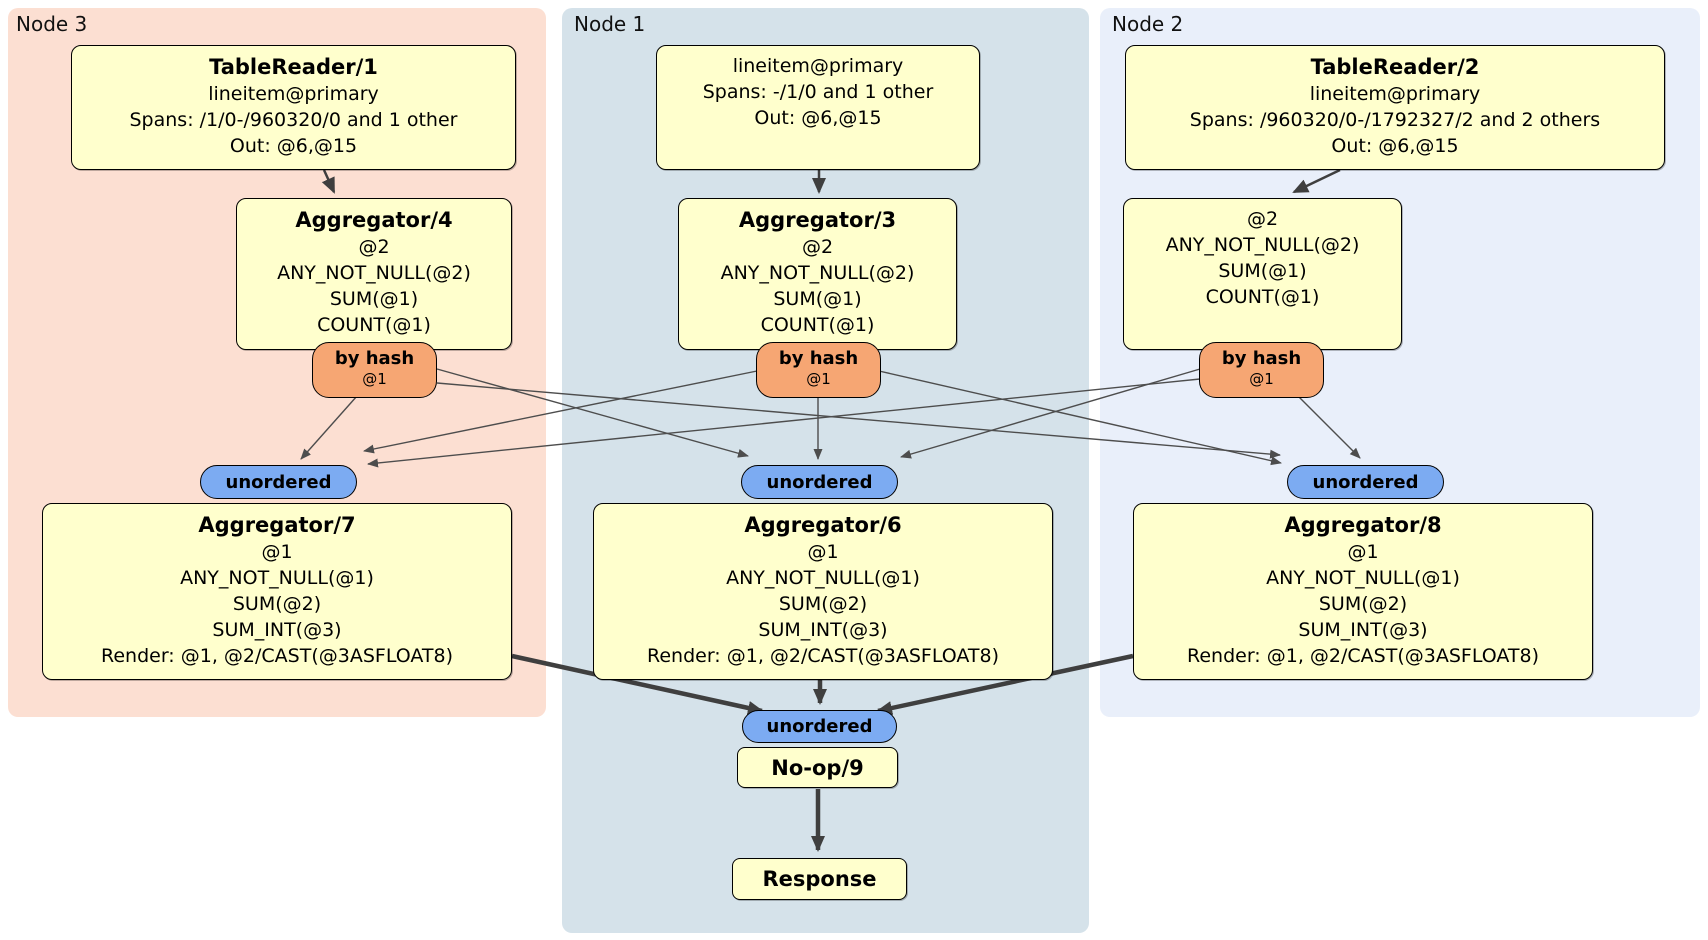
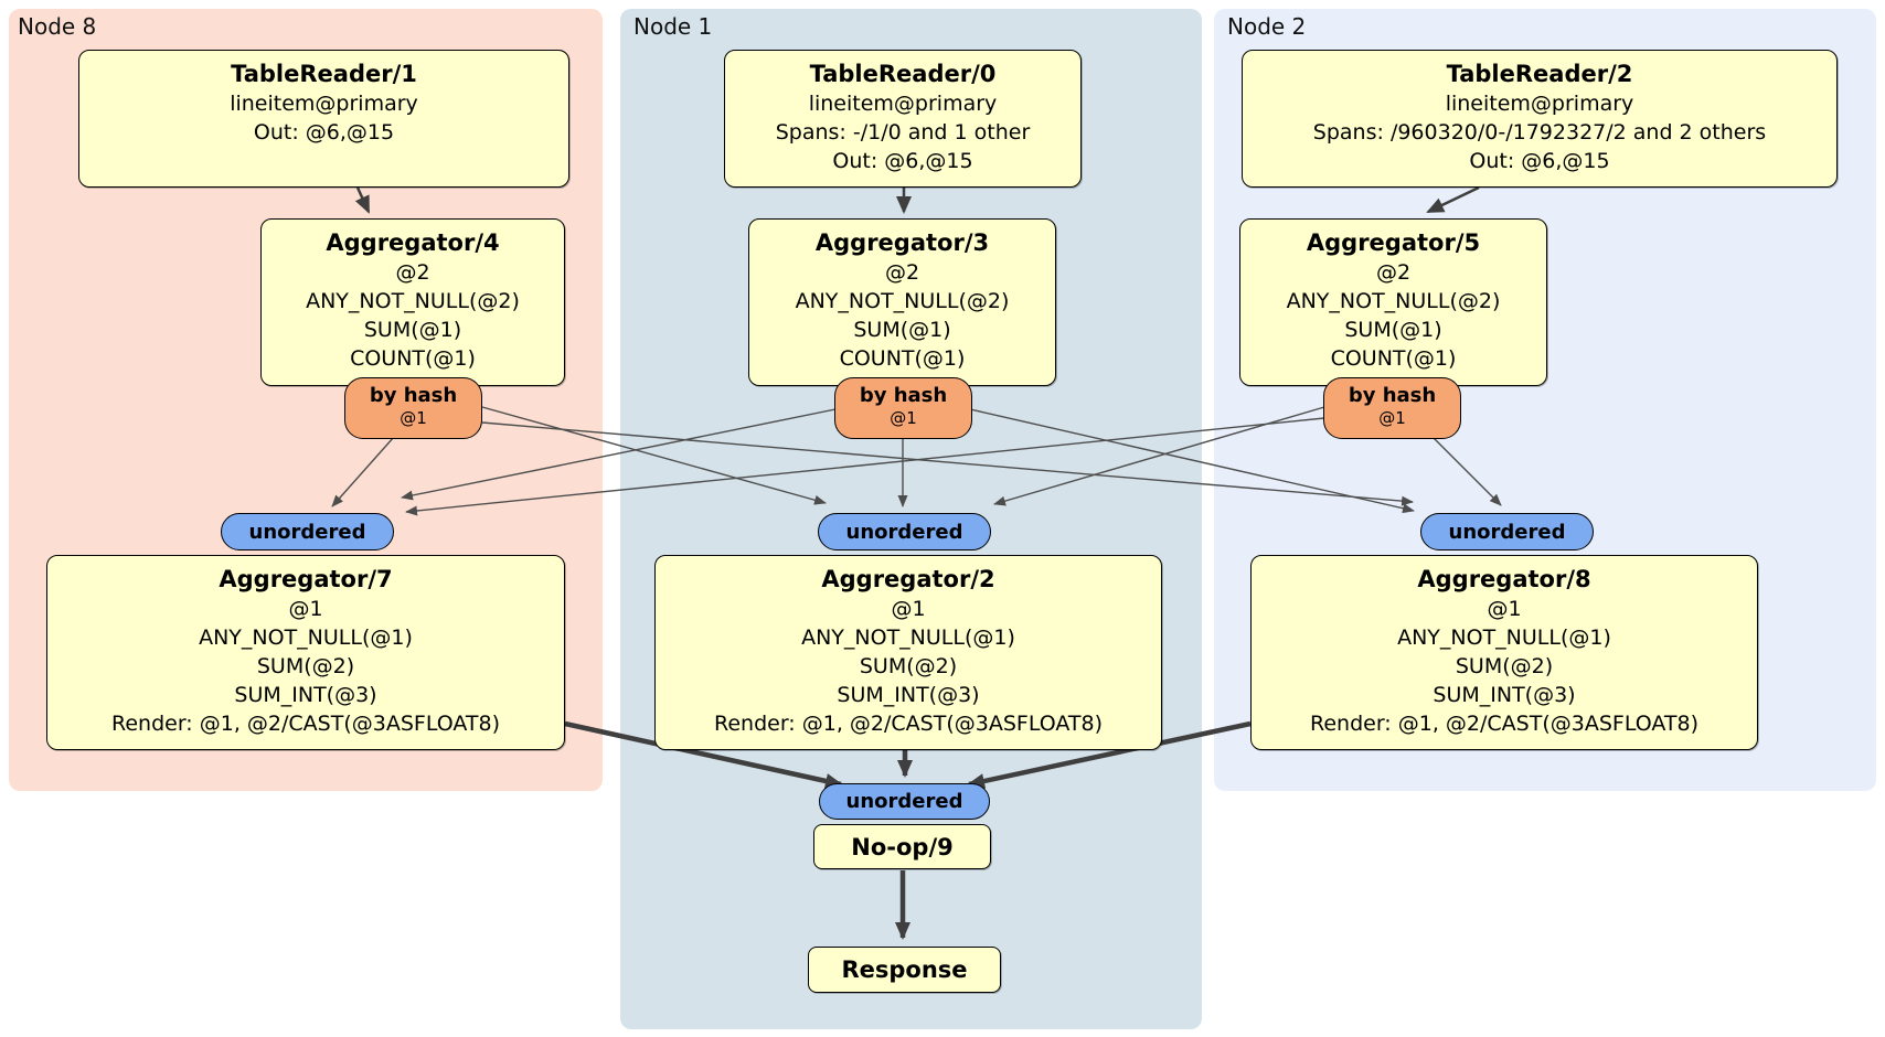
- Node 3
+ Node 8
  Node 1
  Node 2
  TableReader/1
  lineitem@primary
- Spans: /1/0-/960320/0 and 1 other
  Out: @6,@15
+ TableReader/0
  lineitem@primary
  Spans: -/1/0 and 1 other
  Out: @6,@15
  TableReader/2
  lineitem@primary
  Spans: /960320/0-/1792327/2 and 2 others
  Out: @6,@15
  Aggregator/4
  @2
  ANY_NOT_NULL(@2)
  SUM(@1)
  COUNT(@1)
  Aggregator/3
  @2
  ANY_NOT_NULL(@2)
  SUM(@1)
  COUNT(@1)
+ Aggregator/5
  @2
  ANY_NOT_NULL(@2)
  SUM(@1)
  COUNT(@1)
  by hash
  @1
  by hash
  @1
  by hash
  @1
  unordered
  unordered
  unordered
  Aggregator/7
  @1
  ANY_NOT_NULL(@1)
  SUM(@2)
  SUM_INT(@3)
  Render: @1, @2/CAST(@3ASFLOAT8)
- Aggregator/6
+ Aggregator/2
  @1
  ANY_NOT_NULL(@1)
  SUM(@2)
  SUM_INT(@3)
  Render: @1, @2/CAST(@3ASFLOAT8)
  Aggregator/8
  @1
  ANY_NOT_NULL(@1)
  SUM(@2)
  SUM_INT(@3)
  Render: @1, @2/CAST(@3ASFLOAT8)
  unordered
  No-op/9
  Response
